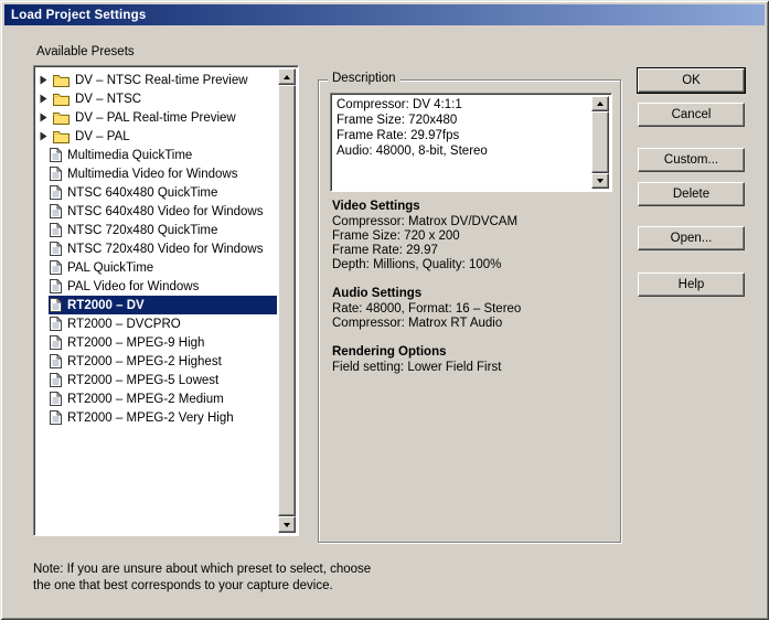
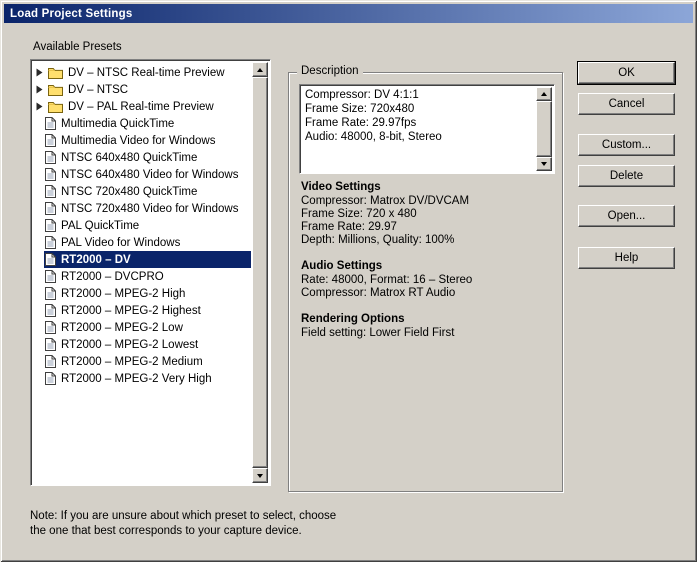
  Load Project Settings
  Available Presets
  DV – NTSC Real-time Preview
  DV – NTSC
  DV – PAL Real-time Preview
- DV – PAL
  Multimedia QuickTime
  Multimedia Video for Windows
  NTSC 640x480 QuickTime
  NTSC 640x480 Video for Windows
  NTSC 720x480 QuickTime
  NTSC 720x480 Video for Windows
  PAL QuickTime
  PAL Video for Windows
  RT2000 – DV
  RT2000 – DVCPRO
- RT2000 – MPEG-9 High
+ RT2000 – MPEG-2 High
  RT2000 – MPEG-2 Highest
+ RT2000 – MPEG-2 Low
- RT2000 – MPEG-5 Lowest
+ RT2000 – MPEG-2 Lowest
  RT2000 – MPEG-2 Medium
  RT2000 – MPEG-2 Very High
  Description
  Compressor: DV 4:1:1
  Frame Size: 720x480
  Frame Rate: 29.97fps
  Audio: 48000, 8-bit, Stereo
  Video Settings
  Compressor: Matrox DV/DVCAM
- Frame Size: 720 x 200
+ Frame Size: 720 x 480
  Frame Rate: 29.97
  Depth: Millions, Quality: 100%
  Audio Settings
  Rate: 48000, Format: 16 – Stereo
  Compressor: Matrox RT Audio
  Rendering Options
  Field setting: Lower Field First
  OK
  Cancel
  Custom...
  Delete
  Open...
  Help
  Note: If you are unsure about which preset to select, choose
  the one that best corresponds to your capture device.
